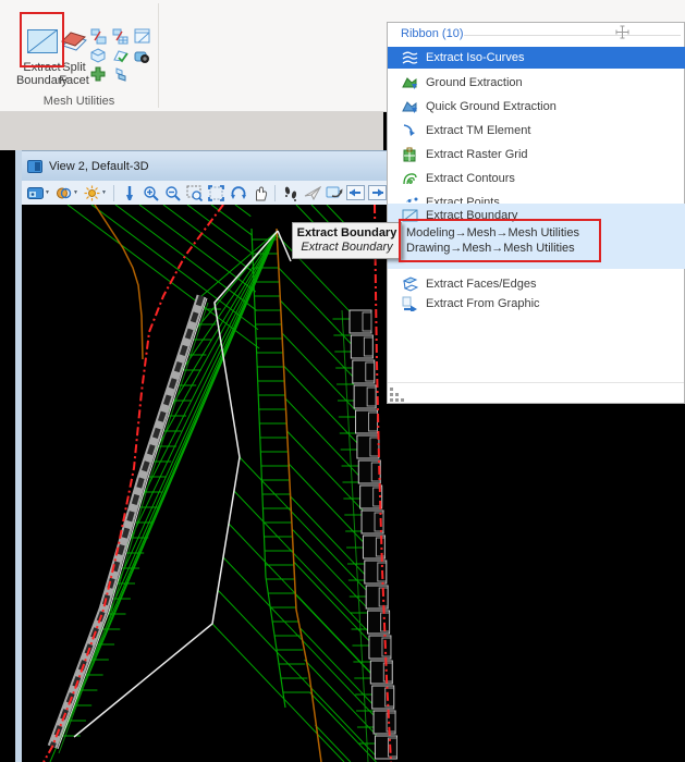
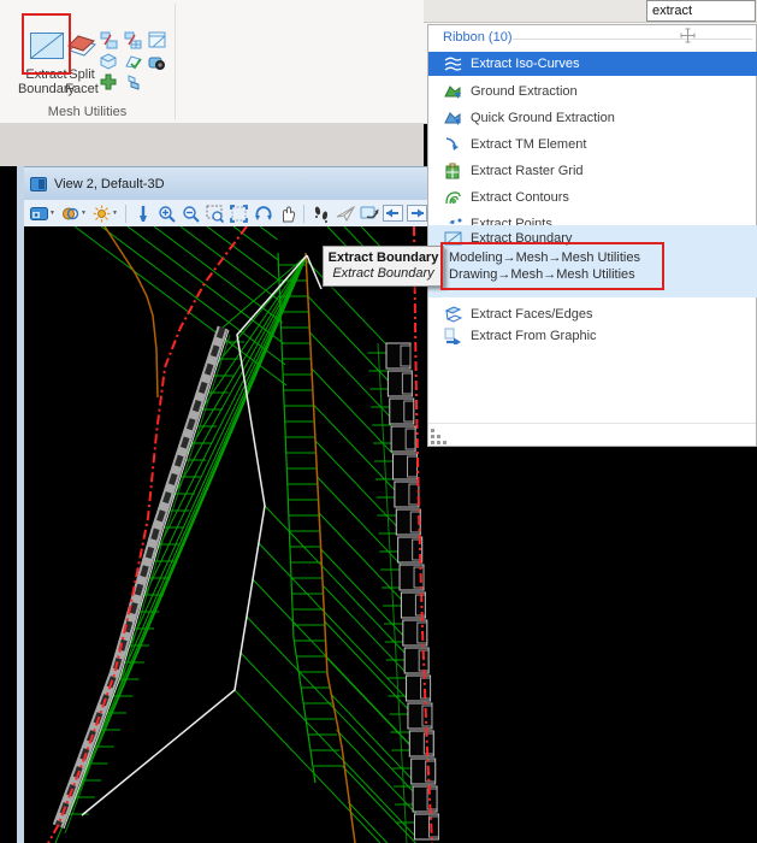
  Extract
  Boundary
  Split
  Facet
  Mesh Utilities
+ extract
  View 2, Default-3D
  Ribbon (10)
  Extract Iso-Curves
  Ground Extraction
  Quick Ground Extraction
  Extract TM Element
  Extract Raster Grid
  Extract Contours
  Extract Points
  Extract Boundary
  Modeling→Mesh→Mesh Utilities
  Drawing→Mesh→Mesh Utilities
  Extract Faces/Edges
  Extract From Graphic
  Extract Boundary
  Extract Boundary
